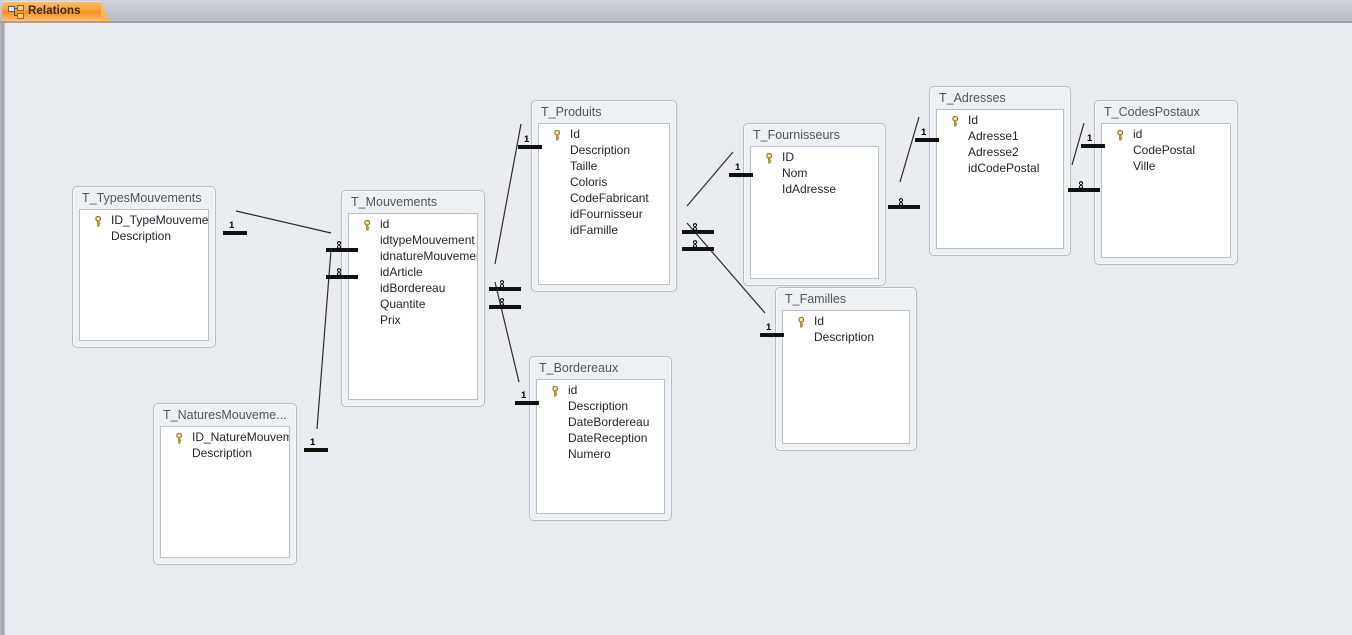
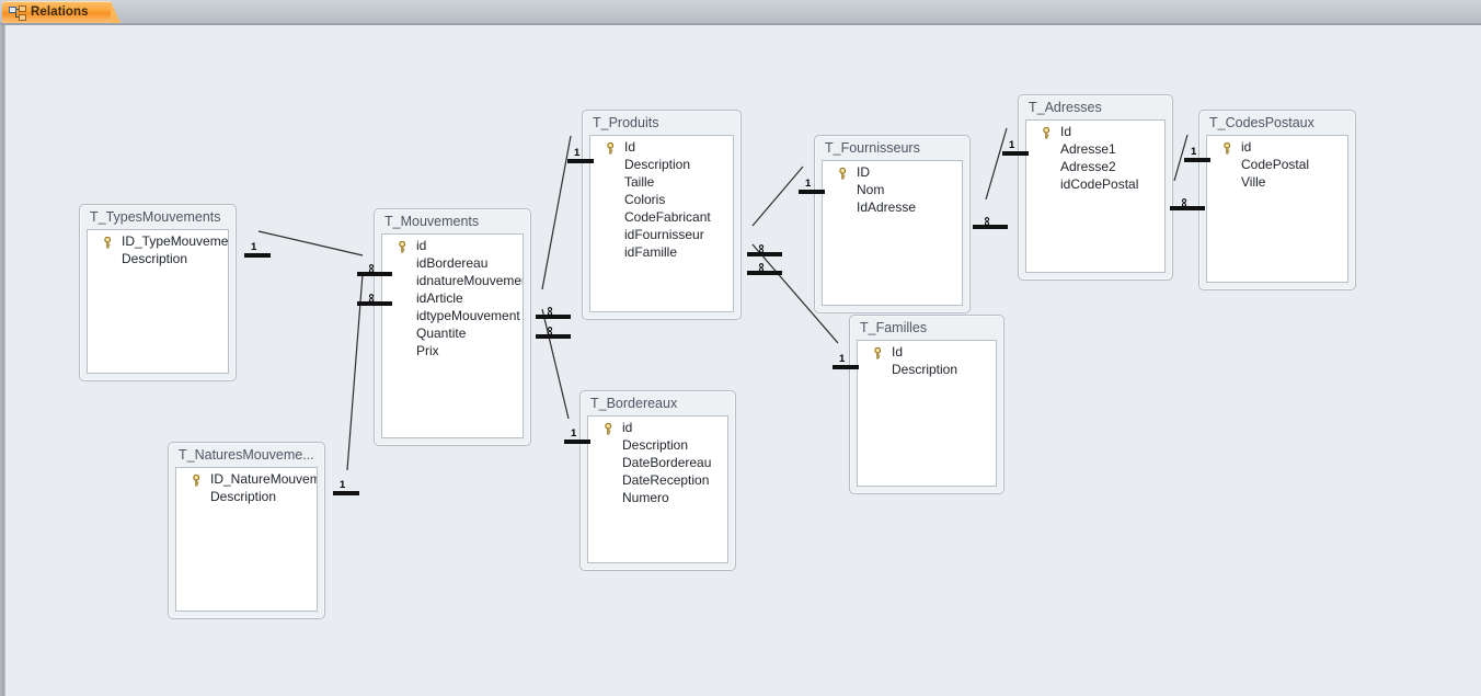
  Relations
  T_TypesMouvements
  ID_TypeMouveme
  Description
  T_NaturesMouveme...
  ID_NatureMouvem
  Description
  T_Mouvements
  id
- idtypeMouvement
+ idBordereau
  idnatureMouveme
  idArticle
- idBordereau
+ idtypeMouvement
  Quantite
  Prix
  T_Produits
  Id
  Description
  Taille
  Coloris
  CodeFabricant
  idFournisseur
  idFamille
  T_Bordereaux
  id
  Description
  DateBordereau
  DateReception
  Numero
  T_Fournisseurs
  ID
  Nom
  IdAdresse
  T_Familles
  Id
  Description
  T_Adresses
  Id
  Adresse1
  Adresse2
  idCodePostal
  T_CodesPostaux
  id
  CodePostal
  Ville
  1
  1
  1
  1
  1
  1
  1
  1
